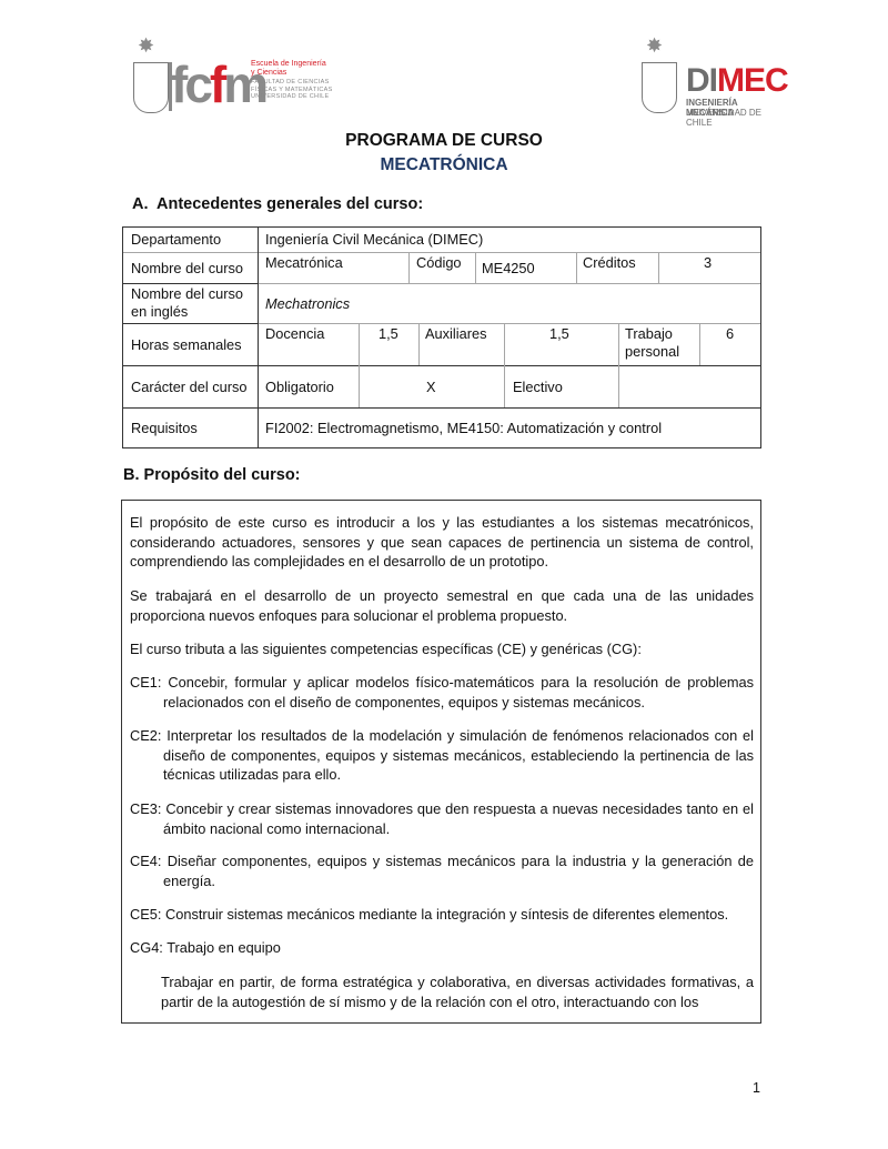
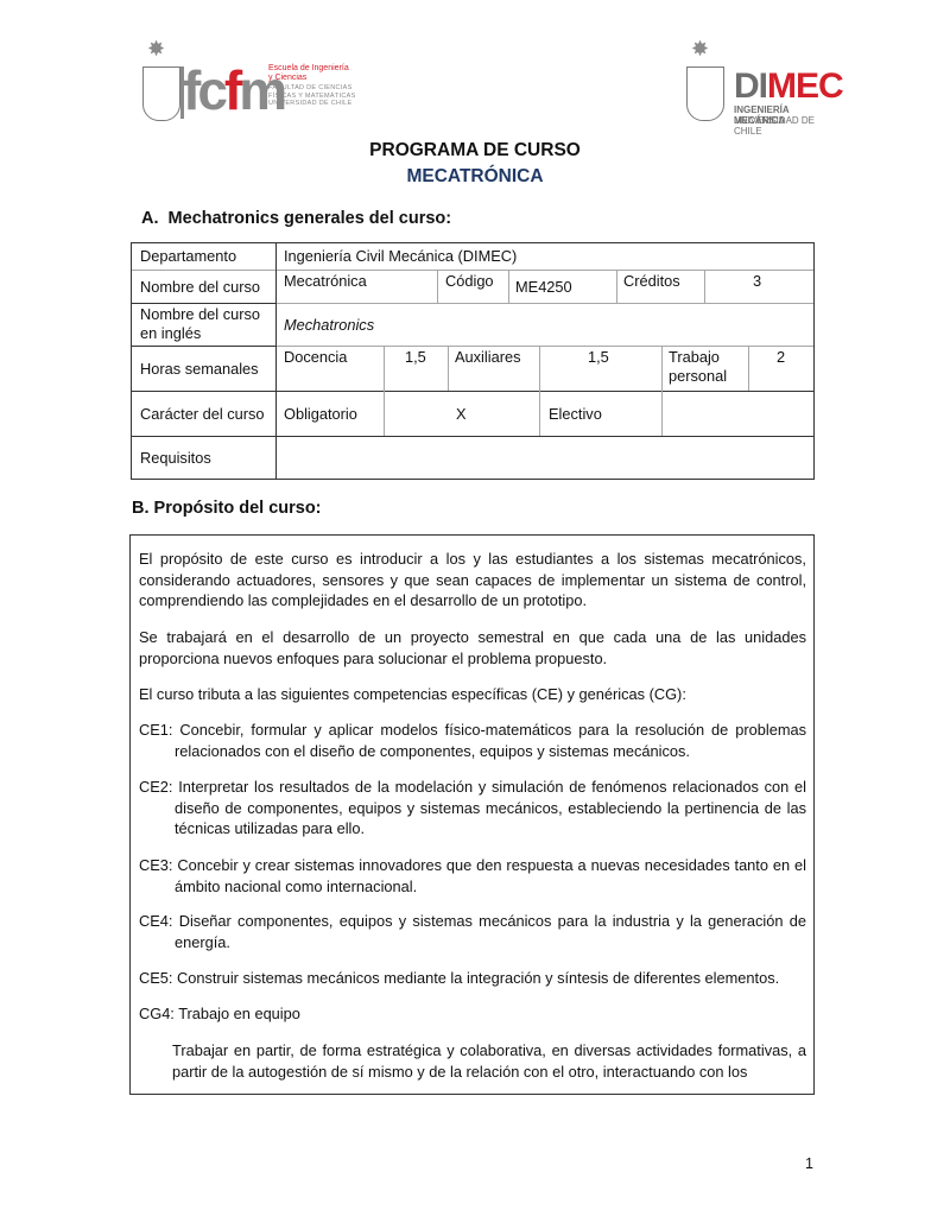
  ✸
  fcfm
  ✸
  DIMEC
  INGENIERÍA MECÁNICA
  UNIVERSIDAD DE CHILE
  PROGRAMA DE CURSO
  MECATRÓNICA
- A. Antecedentes generales del curso:
+ A. Mechatronics generales del curso:
  Departamento
  Ingeniería Civil Mecánica (DIMEC)
  Nombre del curso
  Mecatrónica
  Código
  ME4250
  Créditos
  3
  Nombre del curso
  en inglés
  Mechatronics
  Horas semanales
  Docencia
  1,5
  Auxiliares
  1,5
  Trabajo
  personal
- 6
+ 2
  Carácter del curso
  Obligatorio
  X
  Electivo
  Requisitos
- FI2002: Electromagnetismo, ME4150: Automatización y control
  B. Propósito del curso:
- El propósito de este curso es introducir a los y las estudiantes a los sistemas mecatrónicos, considerando actuadores, sensores y que sean capaces de pertinencia un sistema de control, comprendiendo las complejidades en el desarrollo de un prototipo.
+ El propósito de este curso es introducir a los y las estudiantes a los sistemas mecatrónicos, considerando actuadores, sensores y que sean capaces de implementar un sistema de control, comprendiendo las complejidades en el desarrollo de un prototipo.
  Se trabajará en el desarrollo de un proyecto semestral en que cada una de las unidades proporciona nuevos enfoques para solucionar el problema propuesto.
  El curso tributa a las siguientes competencias específicas (CE) y genéricas (CG):
  CE1: Concebir, formular y aplicar modelos físico-matemáticos para la resolución de problemas relacionados con el diseño de componentes, equipos y sistemas mecánicos.
  CE2: Interpretar los resultados de la modelación y simulación de fenómenos relacionados con el diseño de componentes, equipos y sistemas mecánicos, estableciendo la pertinencia de las técnicas utilizadas para ello.
  CE3: Concebir y crear sistemas innovadores que den respuesta a nuevas necesidades tanto en el ámbito nacional como internacional.
  CE4: Diseñar componentes, equipos y sistemas mecánicos para la industria y la generación de energía.
  CE5: Construir sistemas mecánicos mediante la integración y síntesis de diferentes elementos.
  CG4: Trabajo en equipo
  Trabajar en partir, de forma estratégica y colaborativa, en diversas actividades formativas, a partir de la autogestión de sí mismo y de la relación con el otro, interactuando con los
  1
